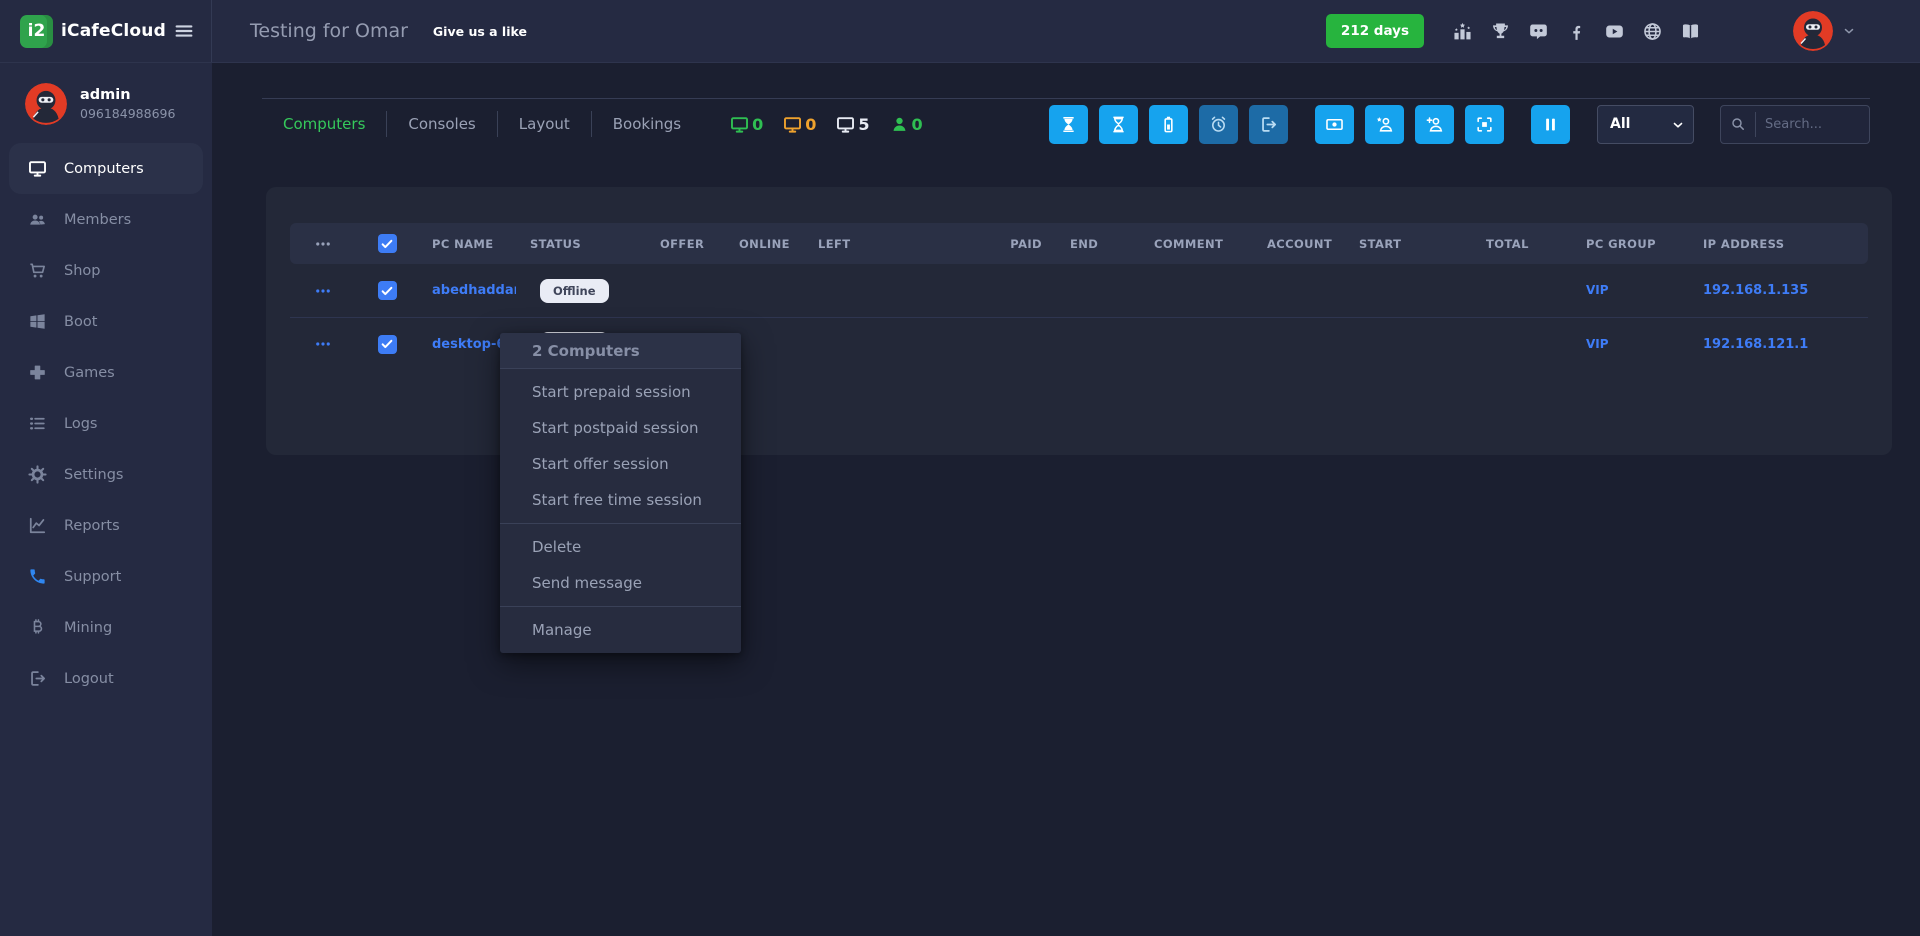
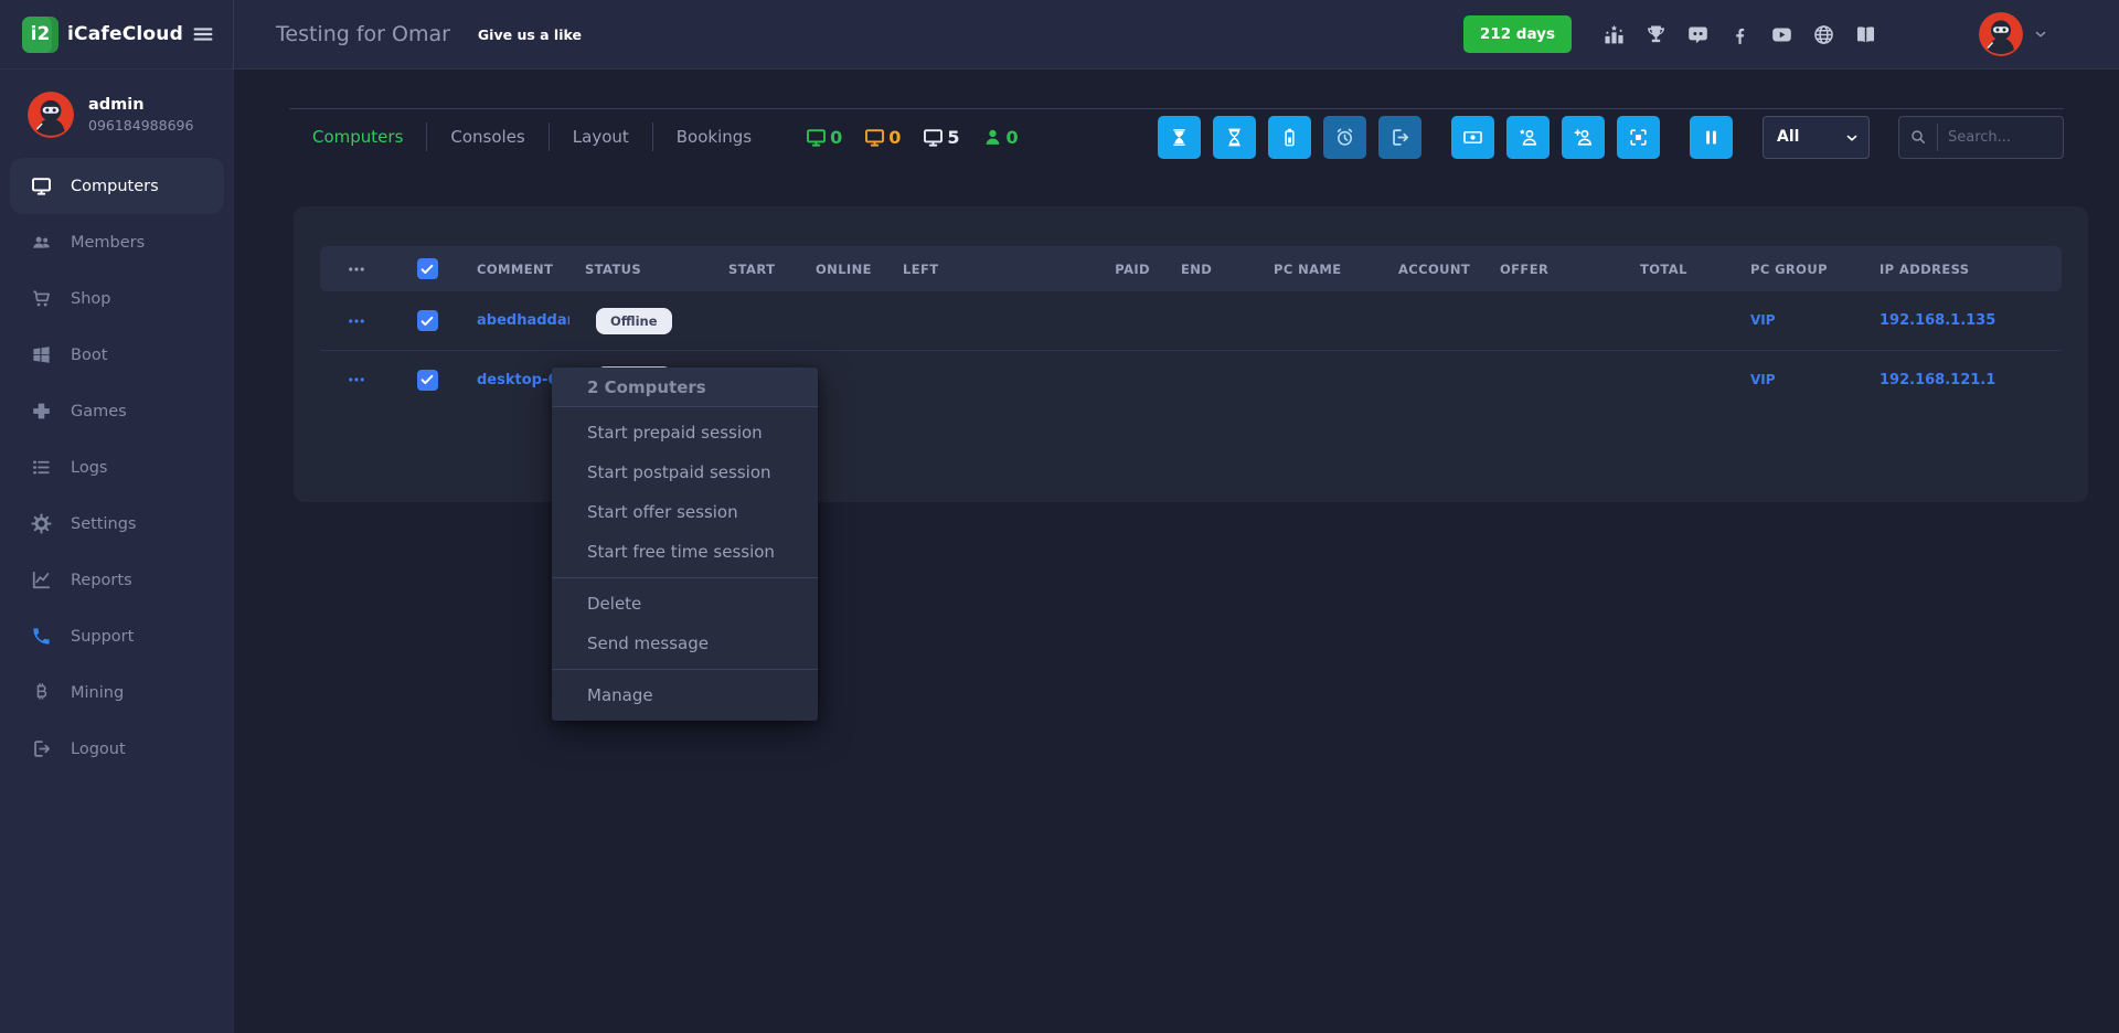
  i2
  iCafeCloud
  Testing for Omar
  Give us a like
  212 days
  admin
  096184988696
  Computers
  Members
  Shop
  Boot
  Games
  Logs
  Settings
  Reports
  Support
  Mining
  Logout
  Computers
  Consoles
  Layout
  Bookings
  0
  0
  5
  0
  All
  Search...
- PC NAME
+ COMMENT
  STATUS
- OFFER
+ START
  ONLINE
  LEFT
  PAID
  END
- COMMENT
+ PC NAME
  ACCOUNT
- START
+ OFFER
  TOTAL
  PC GROUP
  IP ADDRESS
  abedhadda
  Offline
  VIP
  192.168.1.135
  desktop-
  VIP
  192.168.121.1
  2 Computers
  Start prepaid session
  Start postpaid session
  Start offer session
  Start free time session
  Delete
  Send message
  Manage
